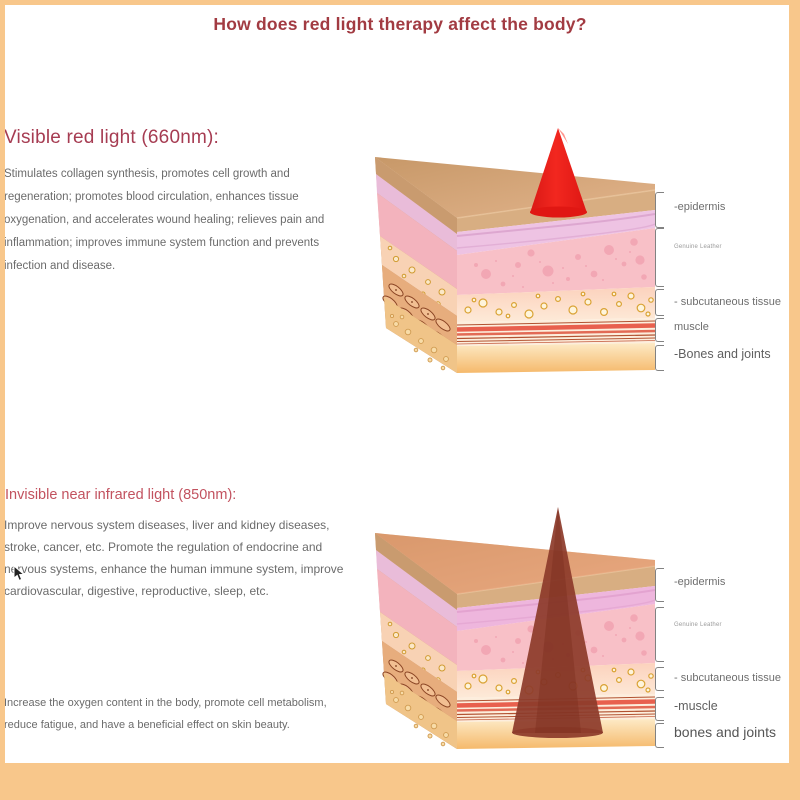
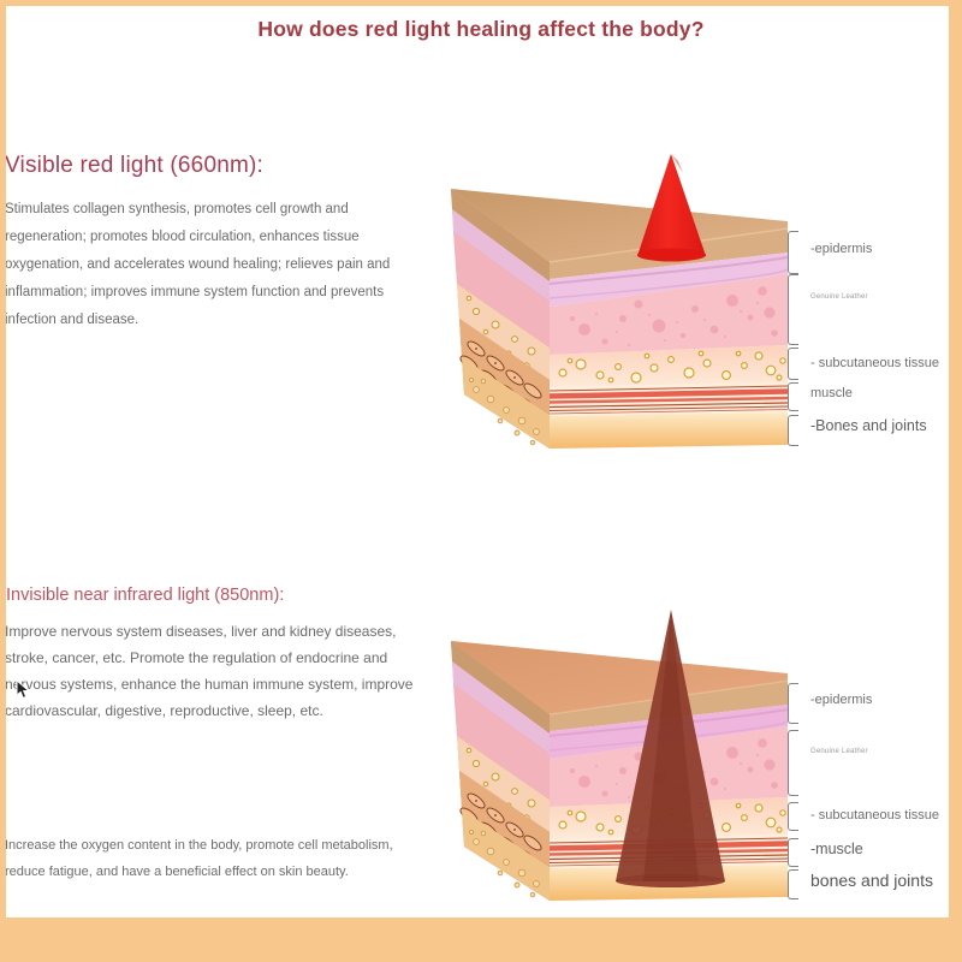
- How does red light therapy affect the body?
+ How does red light healing affect the body?
  Visible red light (660nm):
  Stimulates collagen synthesis, promotes cell growth and
  regeneration; promotes blood circulation, enhances tissue
  oxygenation, and accelerates wound healing; relieves pain and
  inflammation; improves immune system function and prevents
  infection and disease.
  Invisible near infrared light (850nm):
  Improve nervous system diseases, liver and kidney diseases,
  stroke, cancer, etc. Promote the regulation of endocrine and
  nrvous systems, enhance the human immune system, improve
  cardiovascular, digestive, reproductive, sleep, etc.
  Increase the oxygen content in the body, promote cell metabolism,
  reduce fatigue, and have a beneficial effect on skin beauty.
  -epidermis
  - subcutaneous tissue
  muscle
  -Bones and joints
  -epidermis
  - subcutaneous tissue
  -muscle
  bones and joints
